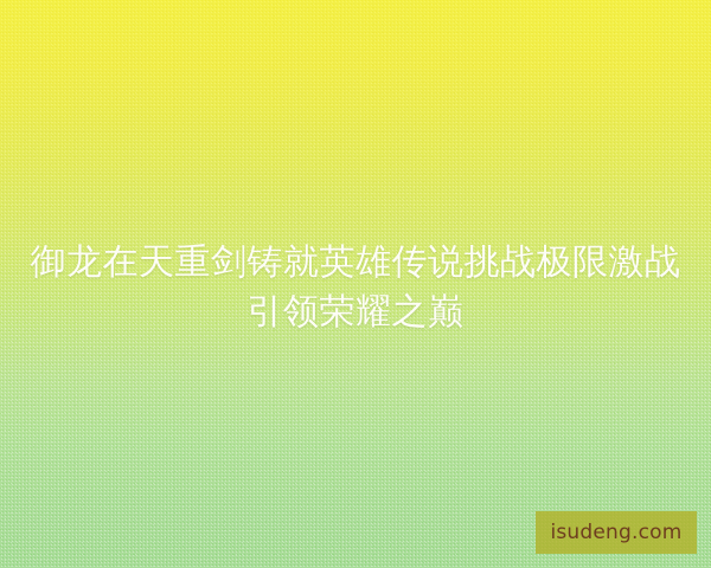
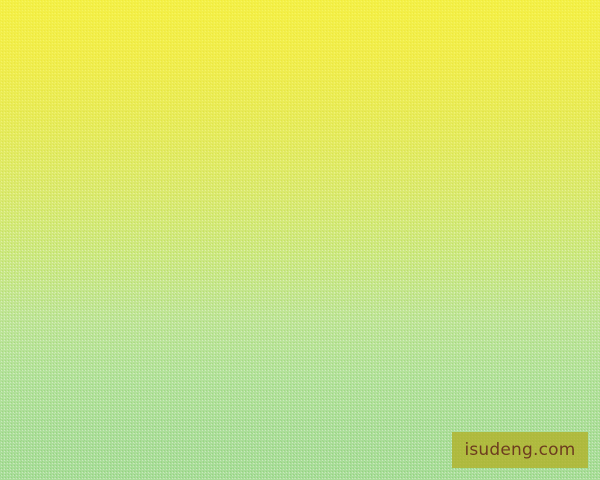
- 御龙在天重剑铸就英雄传说挑战极限激战
- 引领荣耀之巅
  isudeng.com
